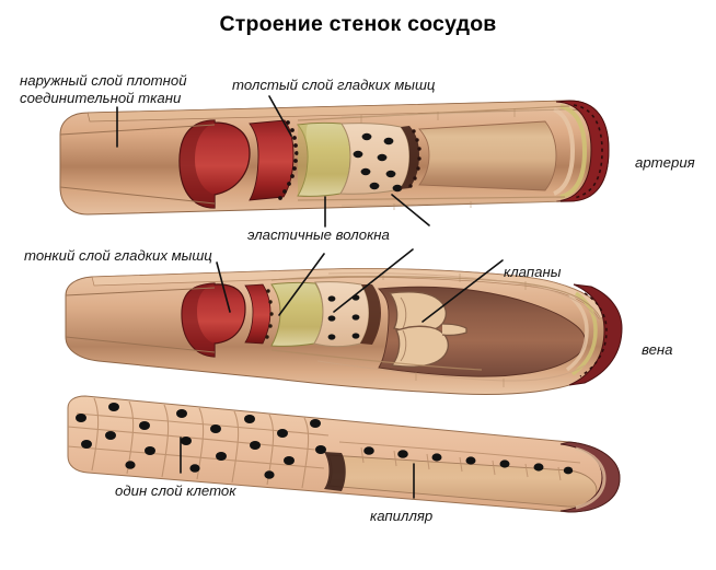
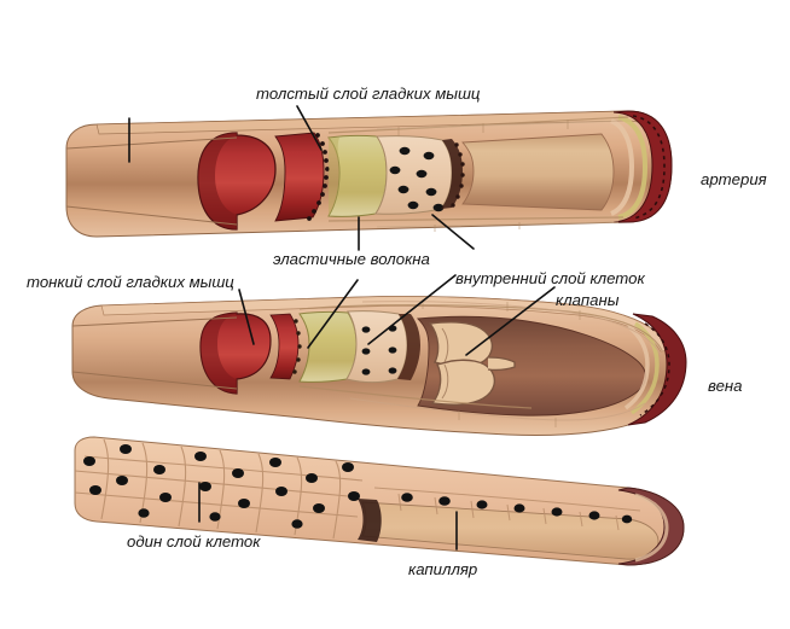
- Строение стенок сосудов
- наружный слой плотной
- соединительной ткани
  толстый слой гладких мышц
  артерия
  эластичные волокна
+ внутренний слой клеток
  тонкий слой гладких мышц
  клапаны
  вена
  один слой клеток
  капилляр
